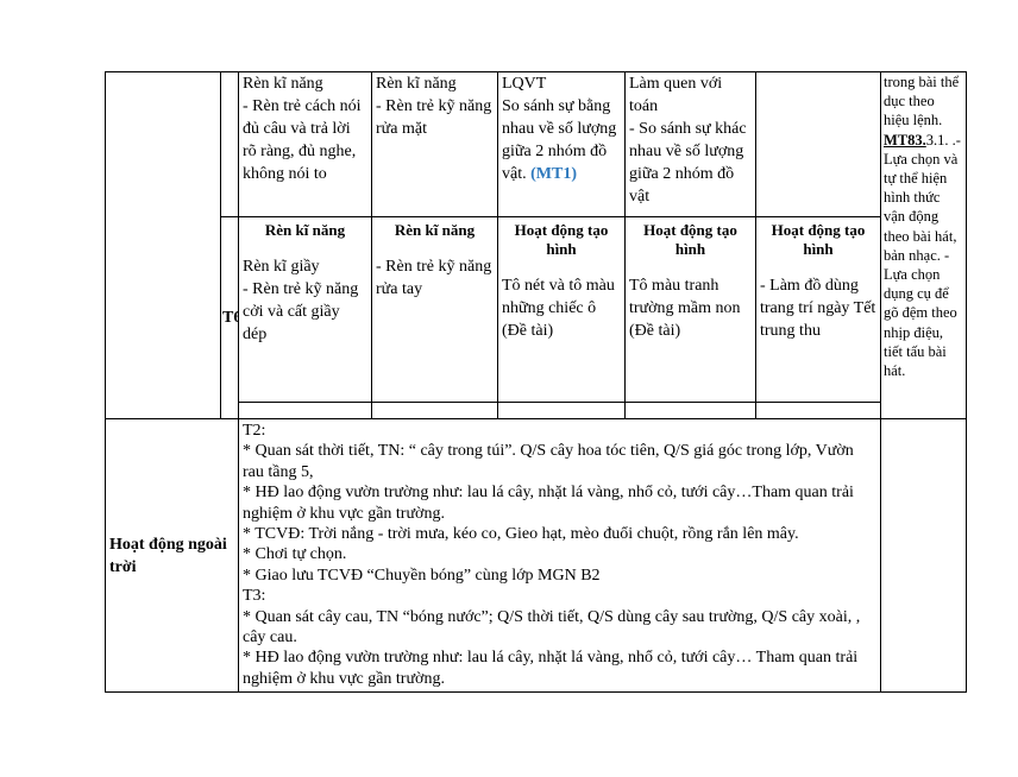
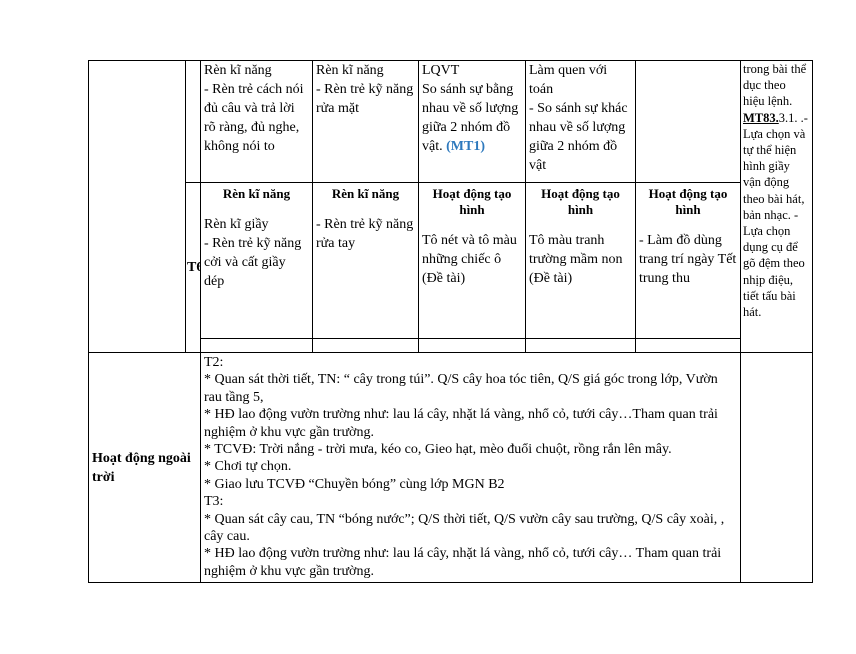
- 		Rèn kĩ năng - Rèn trẻ cách nói đủ câu và trả lời rõ ràng, đủ nghe, không nói to	Rèn kĩ năng - Rèn trẻ kỹ năng rửa mặt	LQVT So sánh sự bằng nhau về số lượng giữa 2 nhóm đồ vật. (MT1)	Làm quen với toán - So sánh sự khác nhau về số lượng giữa 2 nhóm đồ vật		trong bài thể dục theo hiệu lệnh. MT83.3.1. .- Lựa chọn và tự thể hiện hình thức vận động theo bài hát, bản nhạc. - Lựa chọn dụng cụ để gõ đệm theo nhịp điệu, tiết tấu bài hát.
+ 		Rèn kĩ năng - Rèn trẻ cách nói đủ câu và trả lời rõ ràng, đủ nghe, không nói to	Rèn kĩ năng - Rèn trẻ kỹ năng rửa mặt	LQVT So sánh sự bằng nhau về số lượng giữa 2 nhóm đồ vật. (MT1)	Làm quen với toán - So sánh sự khác nhau về số lượng giữa 2 nhóm đồ vật		trong bài thể dục theo hiệu lệnh. MT83.3.1. .- Lựa chọn và tự thể hiện hình giầy vận động theo bài hát, bản nhạc. - Lựa chọn dụng cụ để gõ đệm theo nhịp điệu, tiết tấu bài hát.
  T6	Rèn kĩ năng Rèn kĩ giầy - Rèn trẻ kỹ năng cởi và cất giầy dép	Rèn kĩ năng - Rèn trẻ kỹ năng rửa tay	Hoạt động tạo hình Tô nét và tô màu những chiếc ô (Đề tài)	Hoạt động tạo hình Tô màu tranh trường mầm non (Đề tài)	Hoạt động tạo hình - Làm đồ dùng trang trí ngày Tết trung thu
- Hoạt động ngoài trời	T2: * Quan sát thời tiết, TN: “ cây trong túi”. Q/S cây hoa tóc tiên, Q/S giá góc trong lớp, Vườn rau tầng 5, * HĐ lao động vườn trường như: lau lá cây, nhặt lá vàng, nhổ cỏ, tưới cây…Tham quan trải nghiệm ở khu vực gần trường. * TCVĐ: Trời nắng - trời mưa, kéo co, Gieo hạt, mèo đuổi chuột, rồng rắn lên mây. * Chơi tự chọn. * Giao lưu TCVĐ “Chuyền bóng” cùng lớp MGN B2 T3: * Quan sát cây cau, TN “bóng nước”; Q/S thời tiết, Q/S dùng cây sau trường, Q/S cây xoài, , cây cau. * HĐ lao động vườn trường như: lau lá cây, nhặt lá vàng, nhổ cỏ, tưới cây… Tham quan trải nghiệm ở khu vực gần trường.
+ Hoạt động ngoài trời	T2: * Quan sát thời tiết, TN: “ cây trong túi”. Q/S cây hoa tóc tiên, Q/S giá góc trong lớp, Vườn rau tầng 5, * HĐ lao động vườn trường như: lau lá cây, nhặt lá vàng, nhổ cỏ, tưới cây…Tham quan trải nghiệm ở khu vực gần trường. * TCVĐ: Trời nắng - trời mưa, kéo co, Gieo hạt, mèo đuổi chuột, rồng rắn lên mây. * Chơi tự chọn. * Giao lưu TCVĐ “Chuyền bóng” cùng lớp MGN B2 T3: * Quan sát cây cau, TN “bóng nước”; Q/S thời tiết, Q/S vườn cây sau trường, Q/S cây xoài, , cây cau. * HĐ lao động vườn trường như: lau lá cây, nhặt lá vàng, nhổ cỏ, tưới cây… Tham quan trải nghiệm ở khu vực gần trường.
